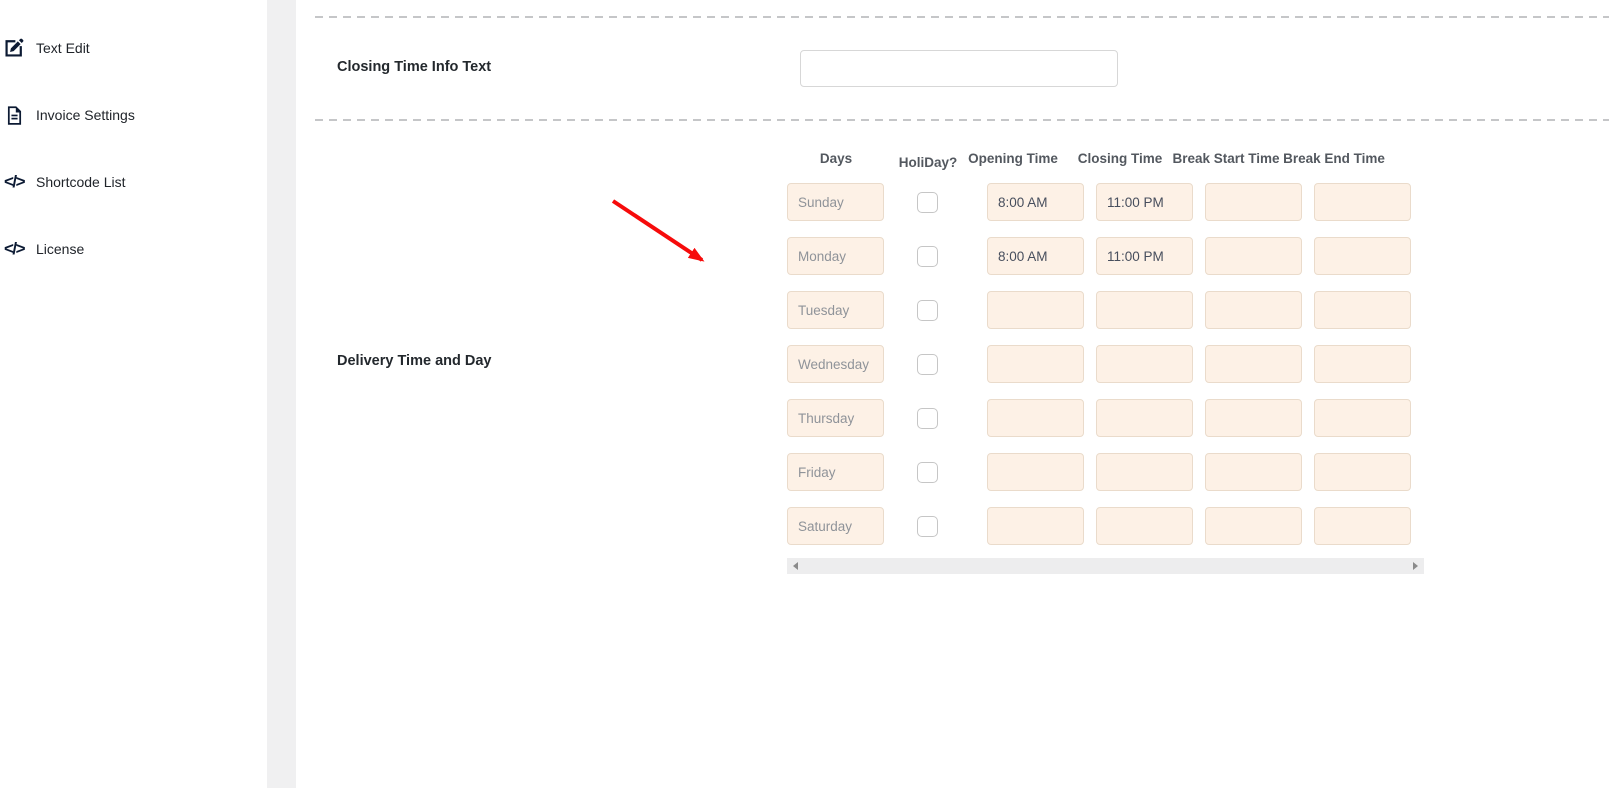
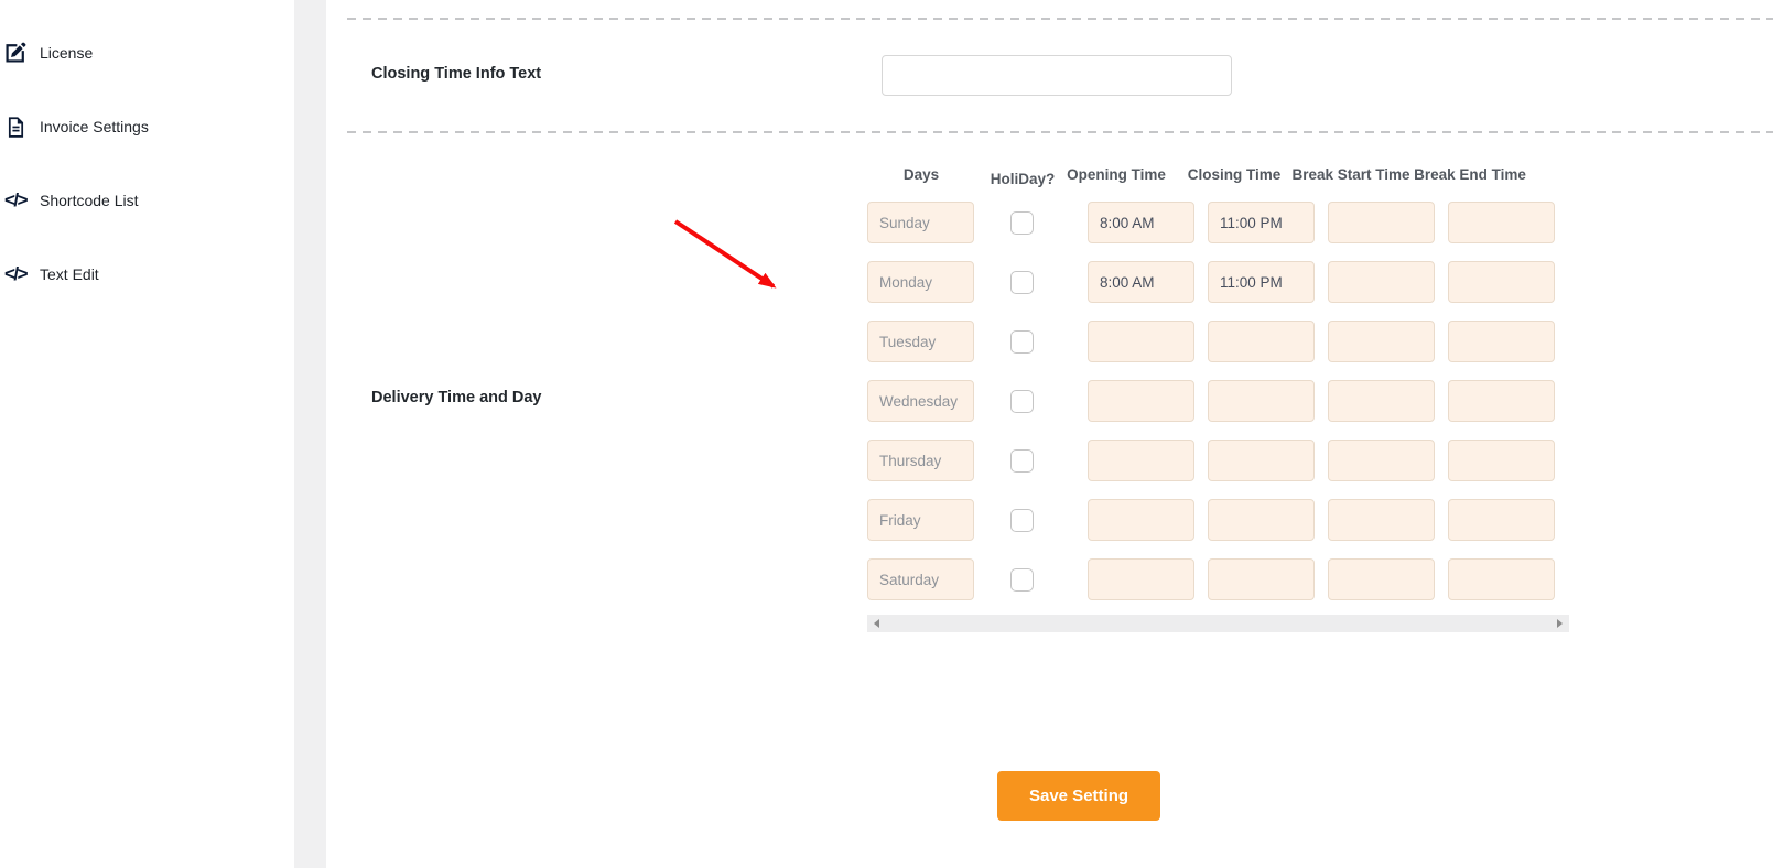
- Text Edit
+ License
  Invoice Settings
  </>
  Shortcode List
  </>
- License
+ Text Edit
  Closing Time Info Text
  Delivery Time and Day
  Days
  HoliDay?
  Opening Time
  Closing Time
  Break Start Time
  Break End Time
  Sunday
  8:00 AM
  11:00 PM
  Monday
  8:00 AM
  11:00 PM
  Tuesday
  Wednesday
  Thursday
  Friday
  Saturday
+ Save Setting
